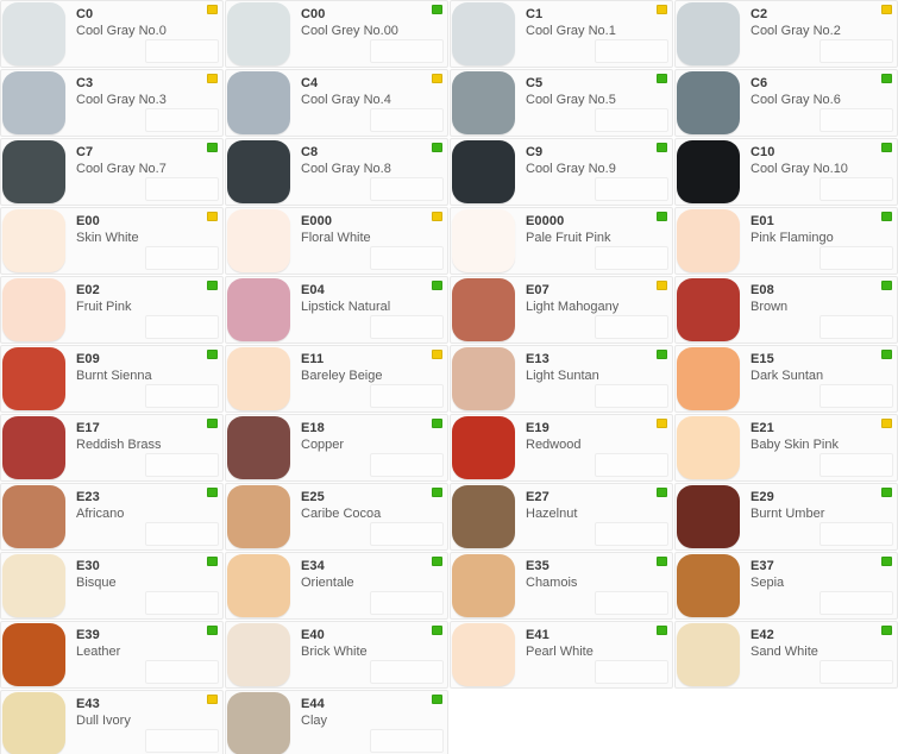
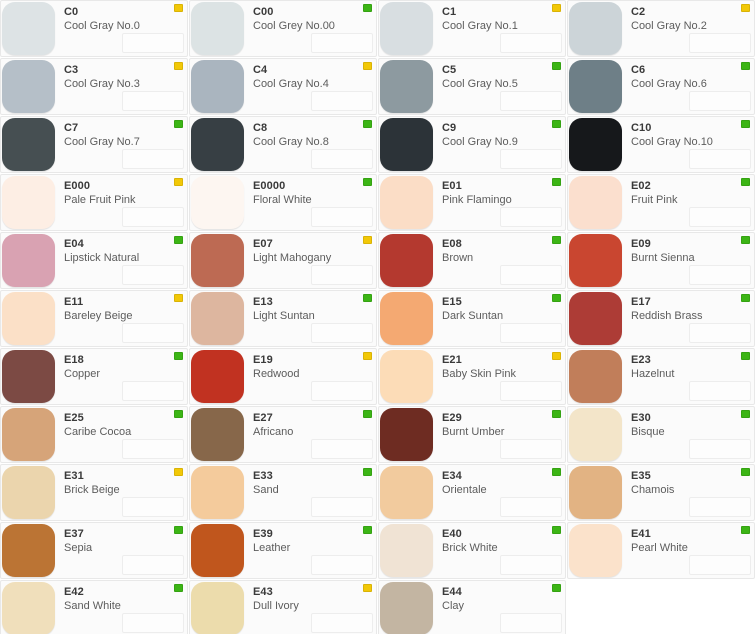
  C0
  Cool Gray No.0
  C00
  Cool Grey No.00
  C1
  Cool Gray No.1
  C2
  Cool Gray No.2
  C3
  Cool Gray No.3
  C4
  Cool Gray No.4
  C5
  Cool Gray No.5
  C6
  Cool Gray No.6
  C7
  Cool Gray No.7
  C8
  Cool Gray No.8
  C9
  Cool Gray No.9
  C10
  Cool Gray No.10
- E00
- Skin White
  E000
- Floral White
+ Pale Fruit Pink
  E0000
- Pale Fruit Pink
+ Floral White
  E01
  Pink Flamingo
  E02
  Fruit Pink
  E04
  Lipstick Natural
  E07
  Light Mahogany
  E08
  Brown
  E09
  Burnt Sienna
  E11
  Bareley Beige
  E13
  Light Suntan
  E15
  Dark Suntan
  E17
  Reddish Brass
  E18
  Copper
  E19
  Redwood
  E21
  Baby Skin Pink
  E23
- Africano
+ Hazelnut
  E25
  Caribe Cocoa
  E27
- Hazelnut
+ Africano
  E29
  Burnt Umber
  E30
  Bisque
+ E31
+ Brick Beige
+ E33
+ Sand
  E34
  Orientale
  E35
  Chamois
  E37
  Sepia
  E39
  Leather
  E40
  Brick White
  E41
  Pearl White
  E42
  Sand White
  E43
  Dull Ivory
  E44
  Clay
